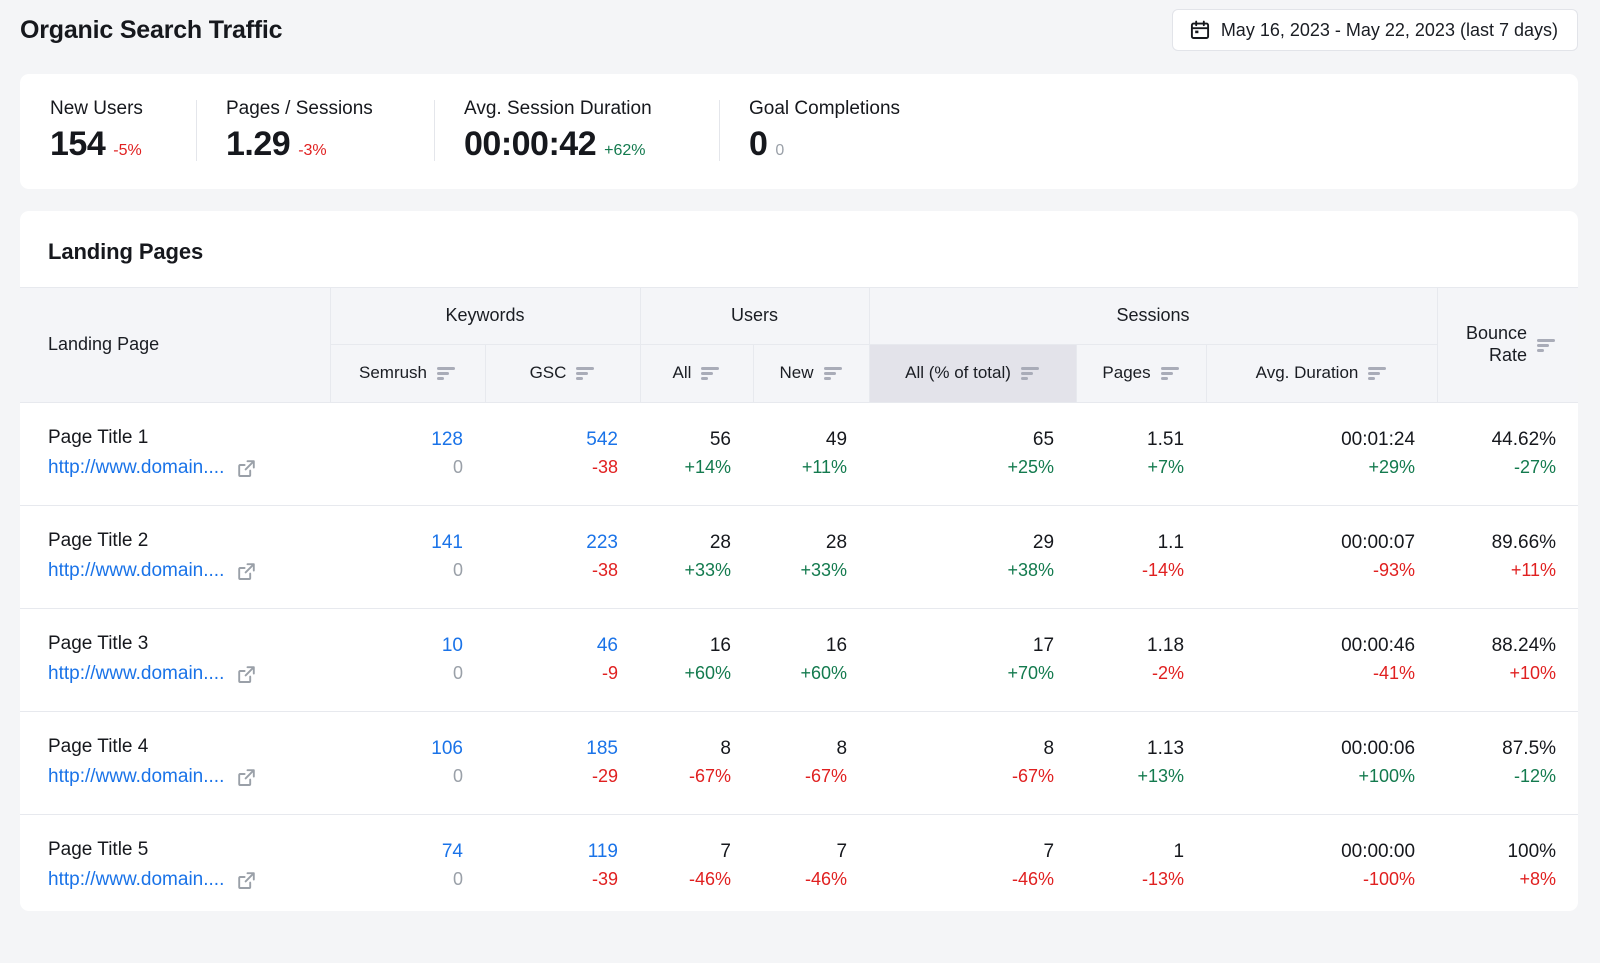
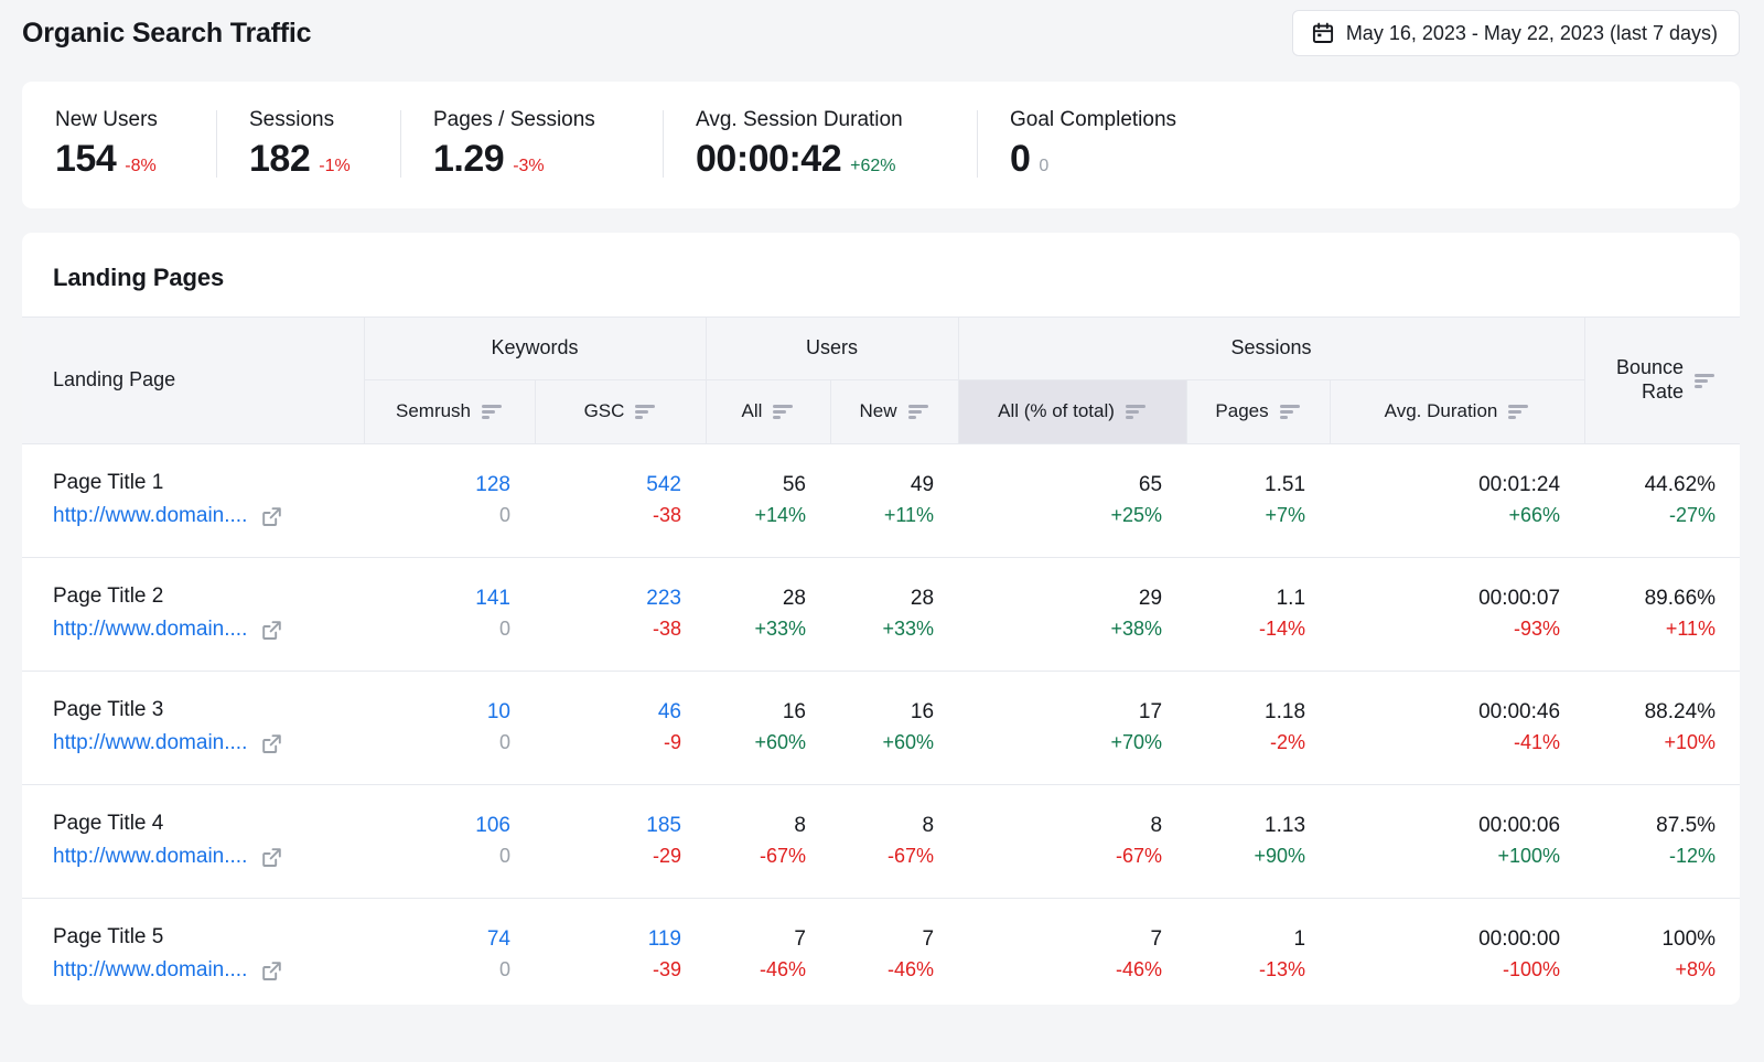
  Organic Search Traffic
  May 16, 2023 - May 22, 2023 (last 7 days)
  New Users
  154
- -5%
+ -8%
+ Sessions
+ 182
+ -1%
  Pages / Sessions
  1.29
  -3%
  Avg. Session Duration
  00:00:42
  +62%
  Goal Completions
  0
  0
  Landing Pages
  Landing Page	Keywords	Users	Sessions	Bounce Rate
  Semrush	GSC	All	New	All (% of total)	Pages	Avg. Duration
- Page Title 1http://www.domain....	1280	542-38	56+14%	49+11%	65+25%	1.51+7%	00:01:24+29%	44.62%-27%
+ Page Title 1http://www.domain....	1280	542-38	56+14%	49+11%	65+25%	1.51+7%	00:01:24+66%	44.62%-27%
  Page Title 2http://www.domain....	1410	223-38	28+33%	28+33%	29+38%	1.1-14%	00:00:07-93%	89.66%+11%
  Page Title 3http://www.domain....	100	46-9	16+60%	16+60%	17+70%	1.18-2%	00:00:46-41%	88.24%+10%
- Page Title 4http://www.domain....	1060	185-29	8-67%	8-67%	8-67%	1.13+13%	00:00:06+100%	87.5%-12%
+ Page Title 4http://www.domain....	1060	185-29	8-67%	8-67%	8-67%	1.13+90%	00:00:06+100%	87.5%-12%
  Page Title 5http://www.domain....	740	119-39	7-46%	7-46%	7-46%	1-13%	00:00:00-100%	100%+8%
